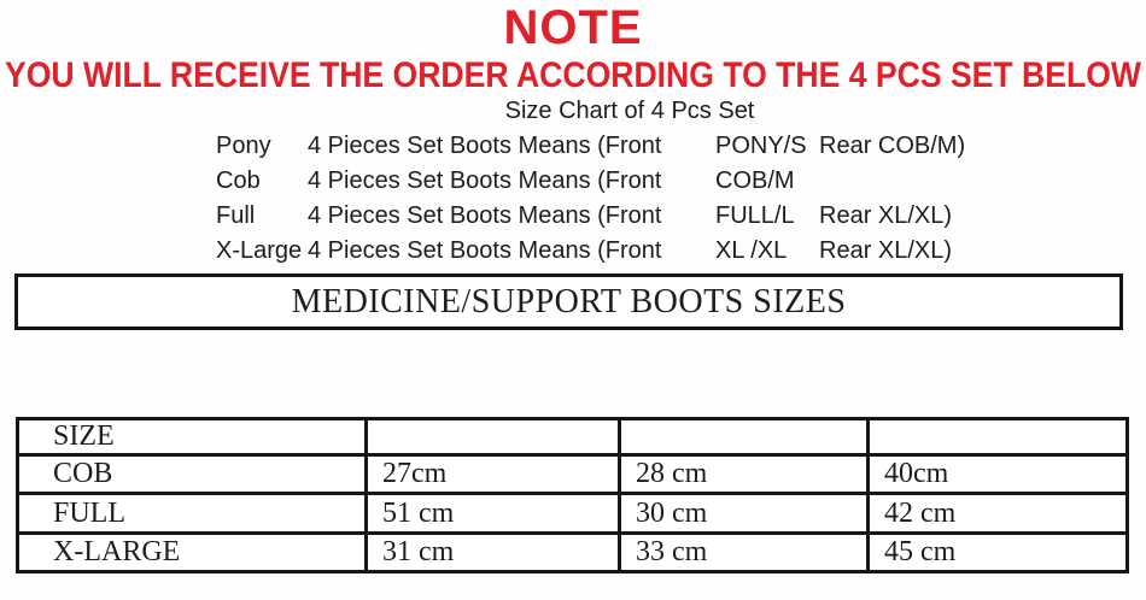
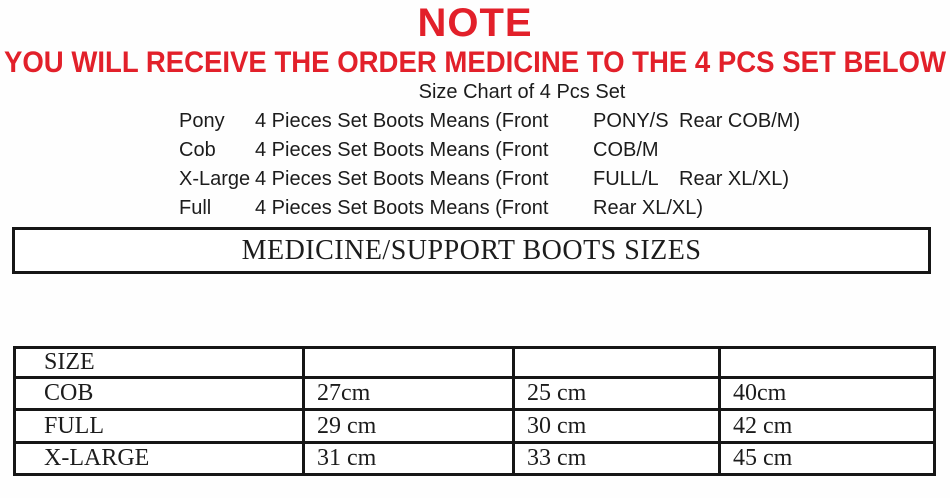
  NOTE
- YOU WILL RECEIVE THE ORDER ACCORDING TO THE 4 PCS SET BELOW
+ YOU WILL RECEIVE THE ORDER MEDICINE TO THE 4 PCS SET BELOW
  Size Chart of 4 Pcs Set
  Pony
  4 Pieces Set Boots Means (Front
  PONY/S
  Rear COB/M)
  Cob
  4 Pieces Set Boots Means (Front
  COB/M
- Full
+ X-Large
  4 Pieces Set Boots Means (Front
  FULL/L
  Rear XL/XL)
- X-Large
+ Full
  4 Pieces Set Boots Means (Front
- XL /XL
  Rear XL/XL)
  MEDICINE/SUPPORT BOOTS SIZES
  SIZE
- COB	27cm	28 cm	40cm
+ COB	27cm	25 cm	40cm
- FULL	51 cm	30 cm	42 cm
+ FULL	29 cm	30 cm	42 cm
  X-LARGE	31 cm	33 cm	45 cm
